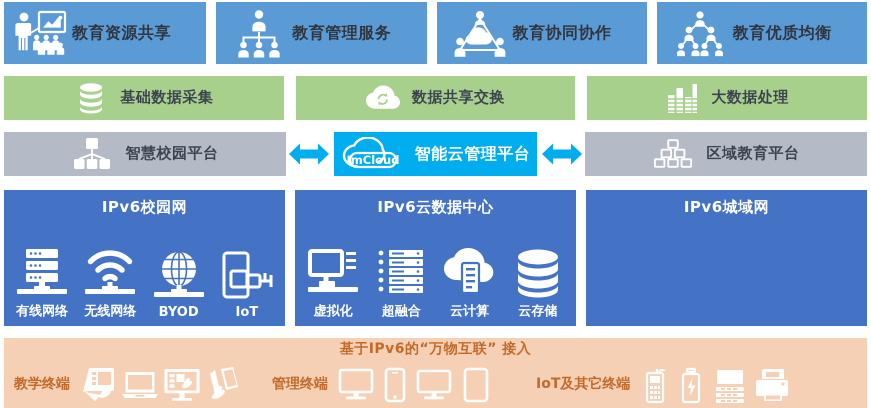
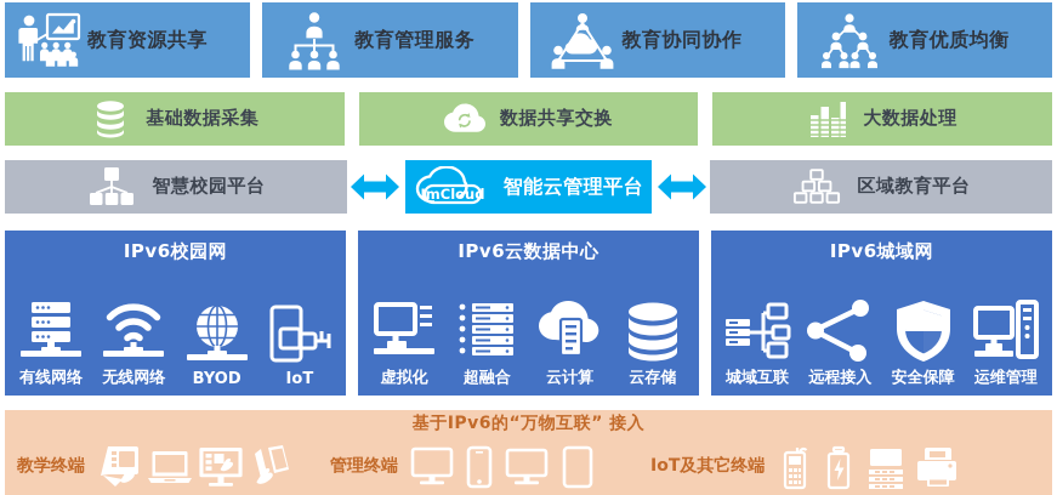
  教育资源共享
  教育管理服务
  教育协同协作
  教育优质均衡
  基础数据采集
  数据共享交换
  大数据处理
  智慧校园平台
  ImCloud
  智能云管理平台
  区域教育平台
  IPv6校园网
  有线网络
  无线网络
  BYOD
  IoT
  IPv6云数据中心
  虚拟化
  超融合
  云计算
  云存储
  IPv6城域网
+ 城域互联
+ 远程接入
+ 安全保障
+ 运维管理
  基于IPv6的“万物互联” 接入
  教学终端
  管理终端
  IoT及其它终端
